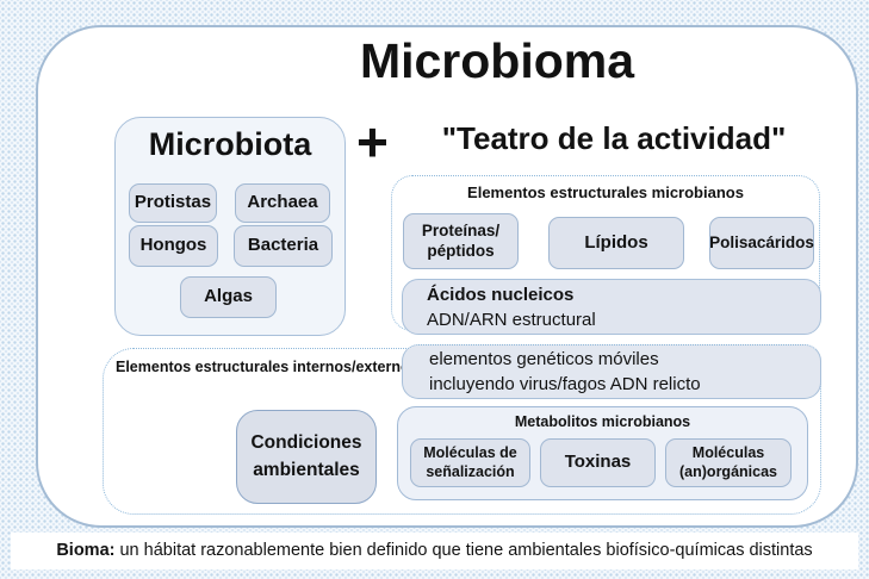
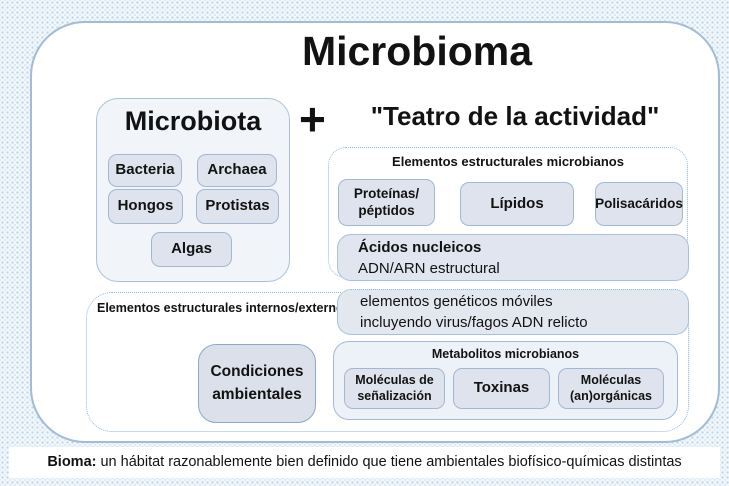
  Microbioma
  Microbiota
- Protistas
+ Bacteria
  Archaea
  Hongos
- Bacteria
+ Protistas
  Algas
  +
  "Teatro de la actividad"
  Elementos estructurales microbianos
  Proteínas/
  péptidos
  Lípidos
  Polisacáridos
  Ácidos nucleicos
  ADN/ARN estructural
  elementos genéticos móviles
  incluyendo virus/fagos ADN relicto
  Elementos estructurales internos/extern
  Condiciones
  ambientales
  Metabolitos microbianos
  Moléculas de
  señalización
  Toxinas
  Moléculas
  (an)orgánicas
  Bioma: un hábitat razonablemente bien definido que tiene ambientales biofísico-químicas distintas
